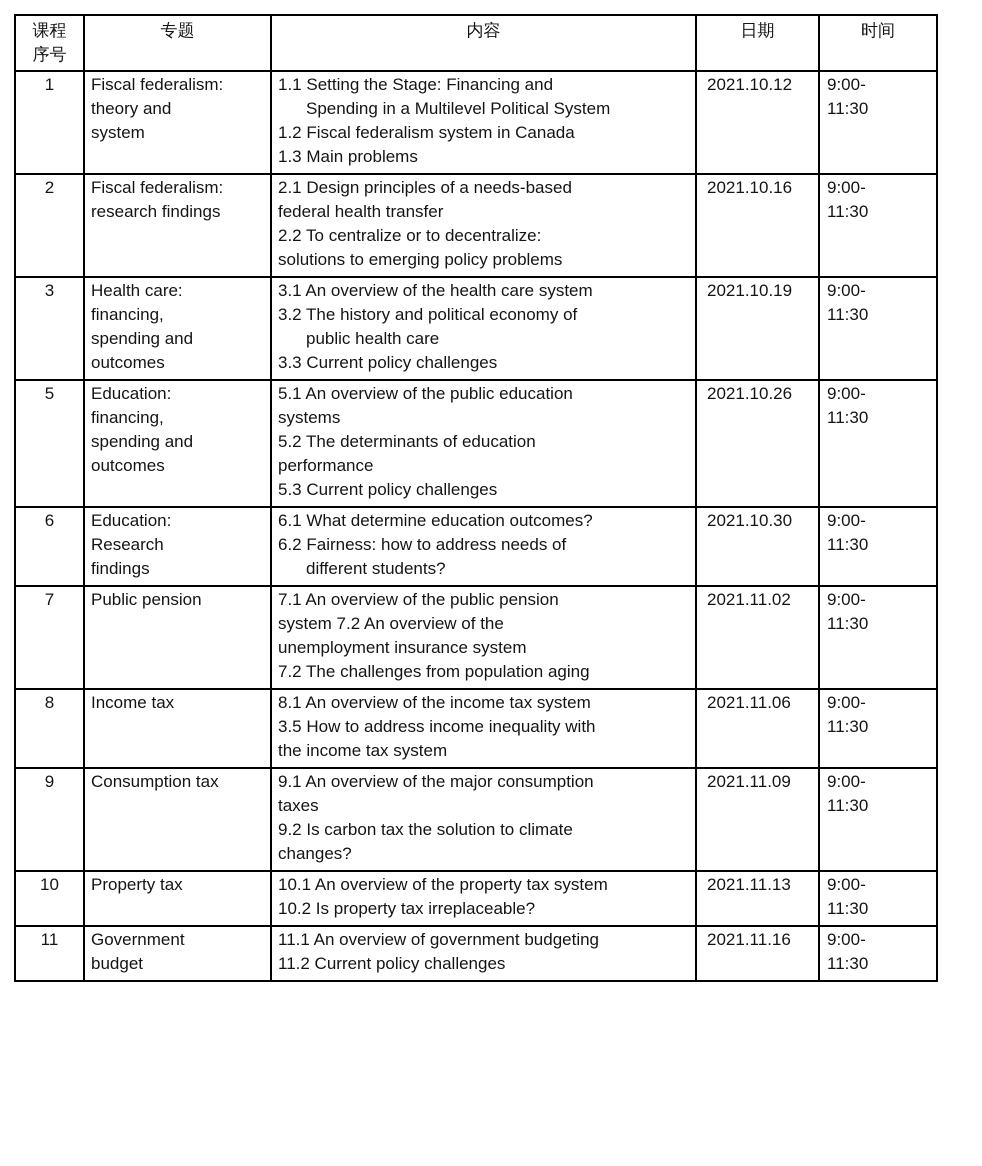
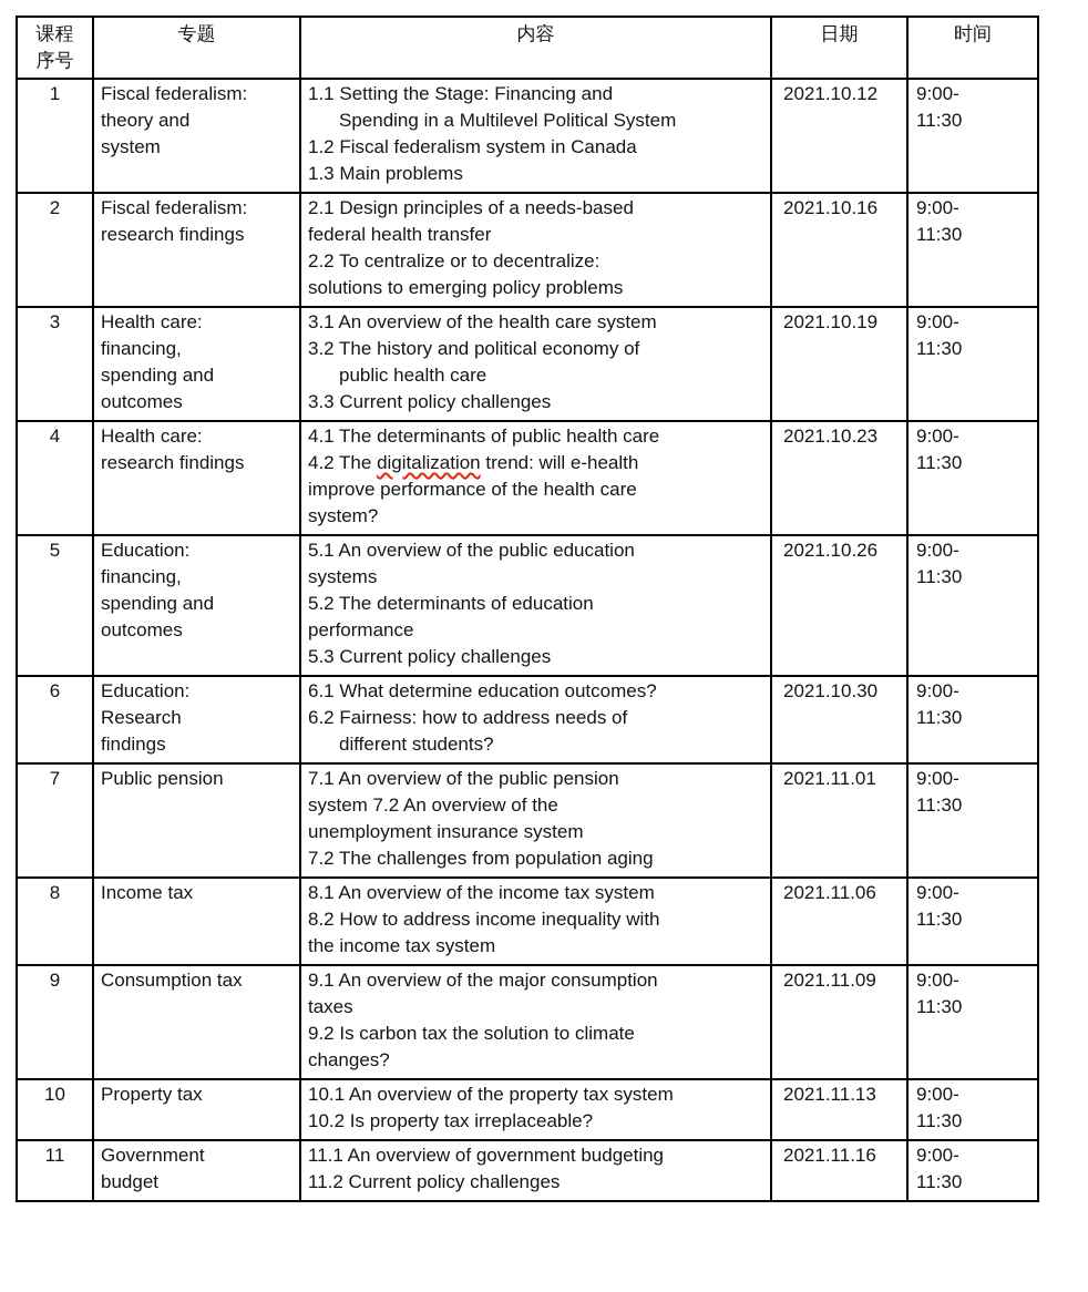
  课程 序号	专题	内容	日期	时间
  1	Fiscal federalism: theory and system	1.1 Setting the Stage: Financing andSpending in a Multilevel Political System1.2 Fiscal federalism system in Canada1.3 Main problems	2021.10.12	9:00- 11:30
  2	Fiscal federalism: research findings	2.1 Design principles of a needs-basedfederal health transfer2.2 To centralize or to decentralize:solutions to emerging policy problems	2021.10.16	9:00- 11:30
  3	Health care: financing, spending and outcomes	3.1 An overview of the health care system3.2 The history and political economy ofpublic health care3.3 Current policy challenges	2021.10.19	9:00- 11:30
+ 4	Health care: research findings	4.1 The determinants of public health care4.2 The digitalization trend: will e-healthimprove performance of the health caresystem?	2021.10.23	9:00- 11:30
  5	Education: financing, spending and outcomes	5.1 An overview of the public educationsystems5.2 The determinants of educationperformance5.3 Current policy challenges	2021.10.26	9:00- 11:30
  6	Education: Research findings	6.1 What determine education outcomes?6.2 Fairness: how to address needs ofdifferent students?	2021.10.30	9:00- 11:30
- 7	Public pension	7.1 An overview of the public pensionsystem 7.2 An overview of theunemployment insurance system7.2 The challenges from population aging	2021.11.02	9:00- 11:30
+ 7	Public pension	7.1 An overview of the public pensionsystem 7.2 An overview of theunemployment insurance system7.2 The challenges from population aging	2021.11.01	9:00- 11:30
- 8	Income tax	8.1 An overview of the income tax system3.5 How to address income inequality withthe income tax system	2021.11.06	9:00- 11:30
+ 8	Income tax	8.1 An overview of the income tax system8.2 How to address income inequality withthe income tax system	2021.11.06	9:00- 11:30
  9	Consumption tax	9.1 An overview of the major consumptiontaxes9.2 Is carbon tax the solution to climatechanges?	2021.11.09	9:00- 11:30
  10	Property tax	10.1 An overview of the property tax system10.2 Is property tax irreplaceable?	2021.11.13	9:00- 11:30
  11	Government budget	11.1 An overview of government budgeting11.2 Current policy challenges	2021.11.16	9:00- 11:30
